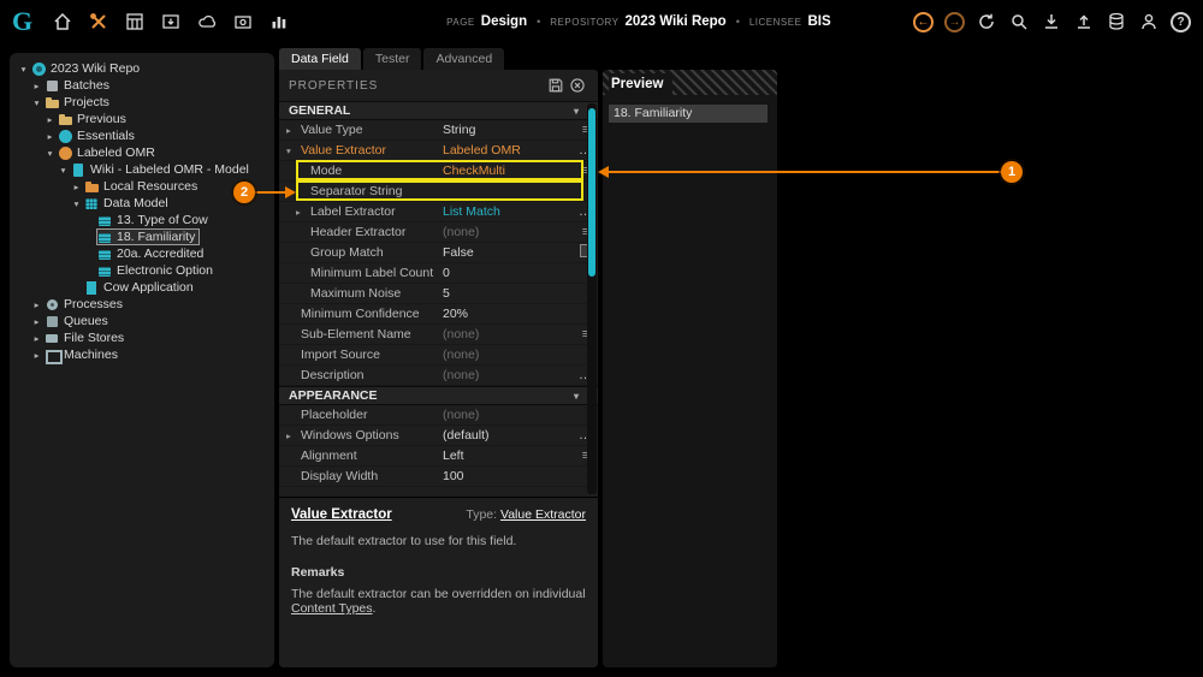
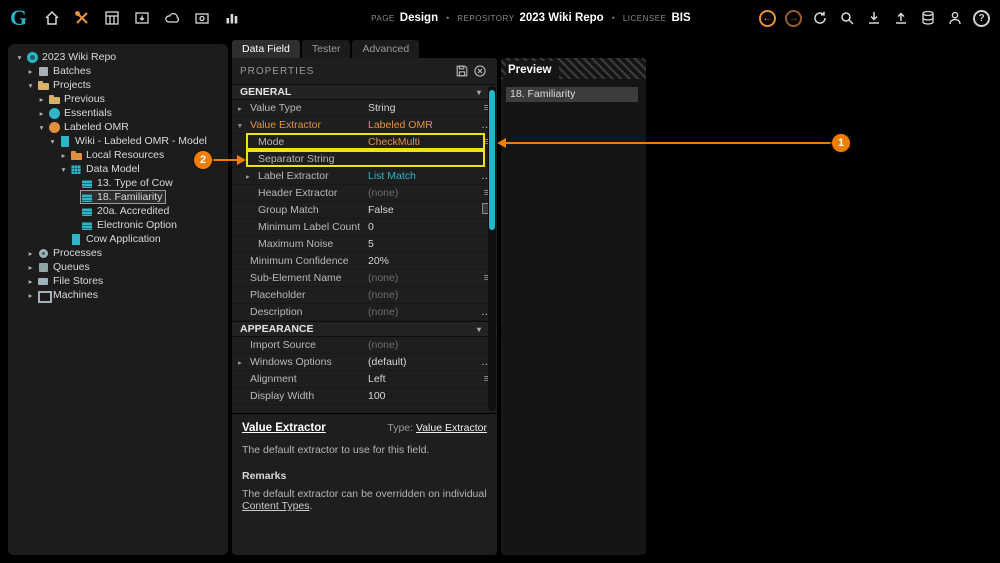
  G
  PAGE
  Design
  •
  REPOSITORY
  2023 Wiki Repo
  •
  LICENSEE
  BIS
  ←
  →
  ?
  ▾
  2023 Wiki Repo
  ▸
  Batches
  ▾
  Projects
  ▸
  Previous
  ▸
  Essentials
  ▾
  Labeled OMR
  ▾
  Wiki - Labeled OMR - Model
  ▸
  Local Resources
  ▾
  Data Model
  13. Type of Cow
  18. Familiarity
  20a. Accredited
  Electronic Option
  Cow Application
  ▸
  Processes
  ▸
  Queues
  ▸
  File Stores
  ▸
  Machines
  Data Field
  Tester
  Advanced
  PROPERTIES
  GENERAL
  ▾
  ▸
  Value Type
  String
  ≡
  ▾
  Value Extractor
  Labeled OMR
  …
  Mode
  CheckMulti
  ≡
  Separator String
  ▸
  Label Extractor
  List Match
  …
  Header Extractor
  (none)
  ≡
  Group Match
  False
  Minimum Label Count
  0
  Maximum Noise
  5
  Minimum Confidence
  20%
  Sub-Element Name
  (none)
  ≡
- Import Source
+ Placeholder
  (none)
  Description
  (none)
  …
  APPEARANCE
  ▾
- Placeholder
+ Import Source
  (none)
  ▸
  Windows Options
  (default)
  …
  Alignment
  Left
  ≡
  Display Width
  100
  Value Extractor
  Type: Value Extractor
  The default extractor to use for this field.
  Remarks
  The default extractor can be overridden on individual Content Types.
  Preview
  18. Familiarity
  1
  2
